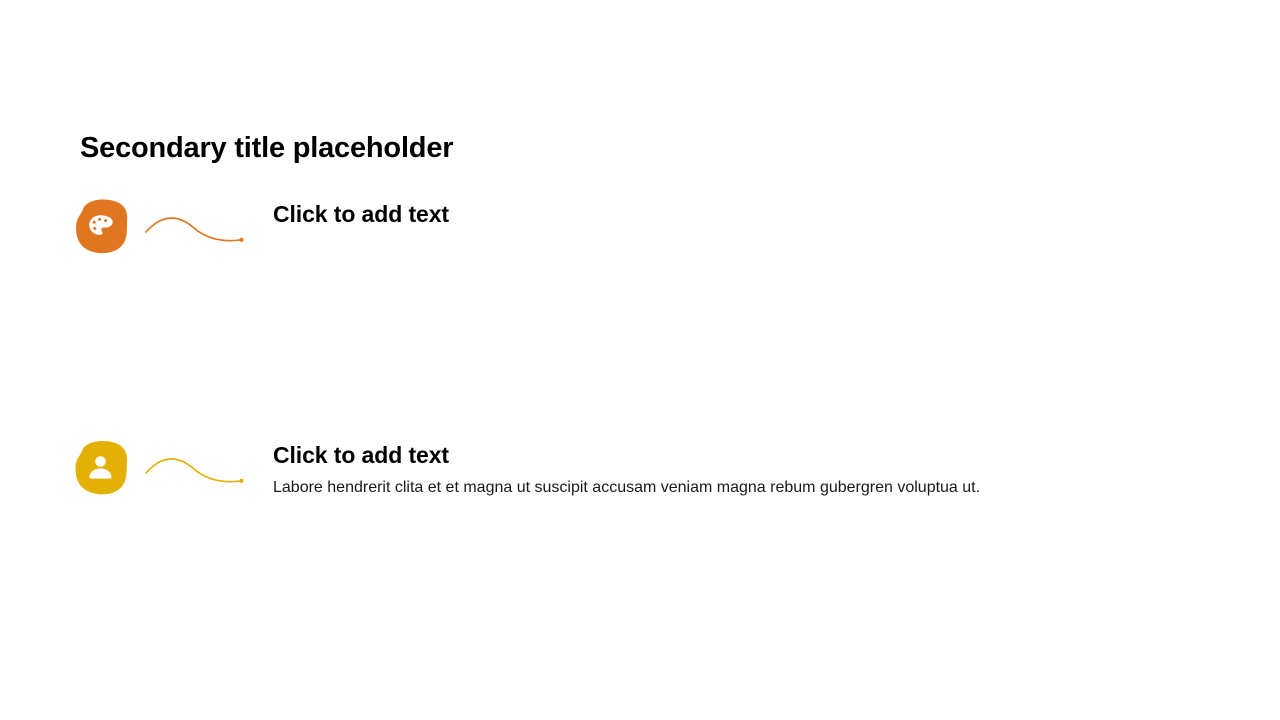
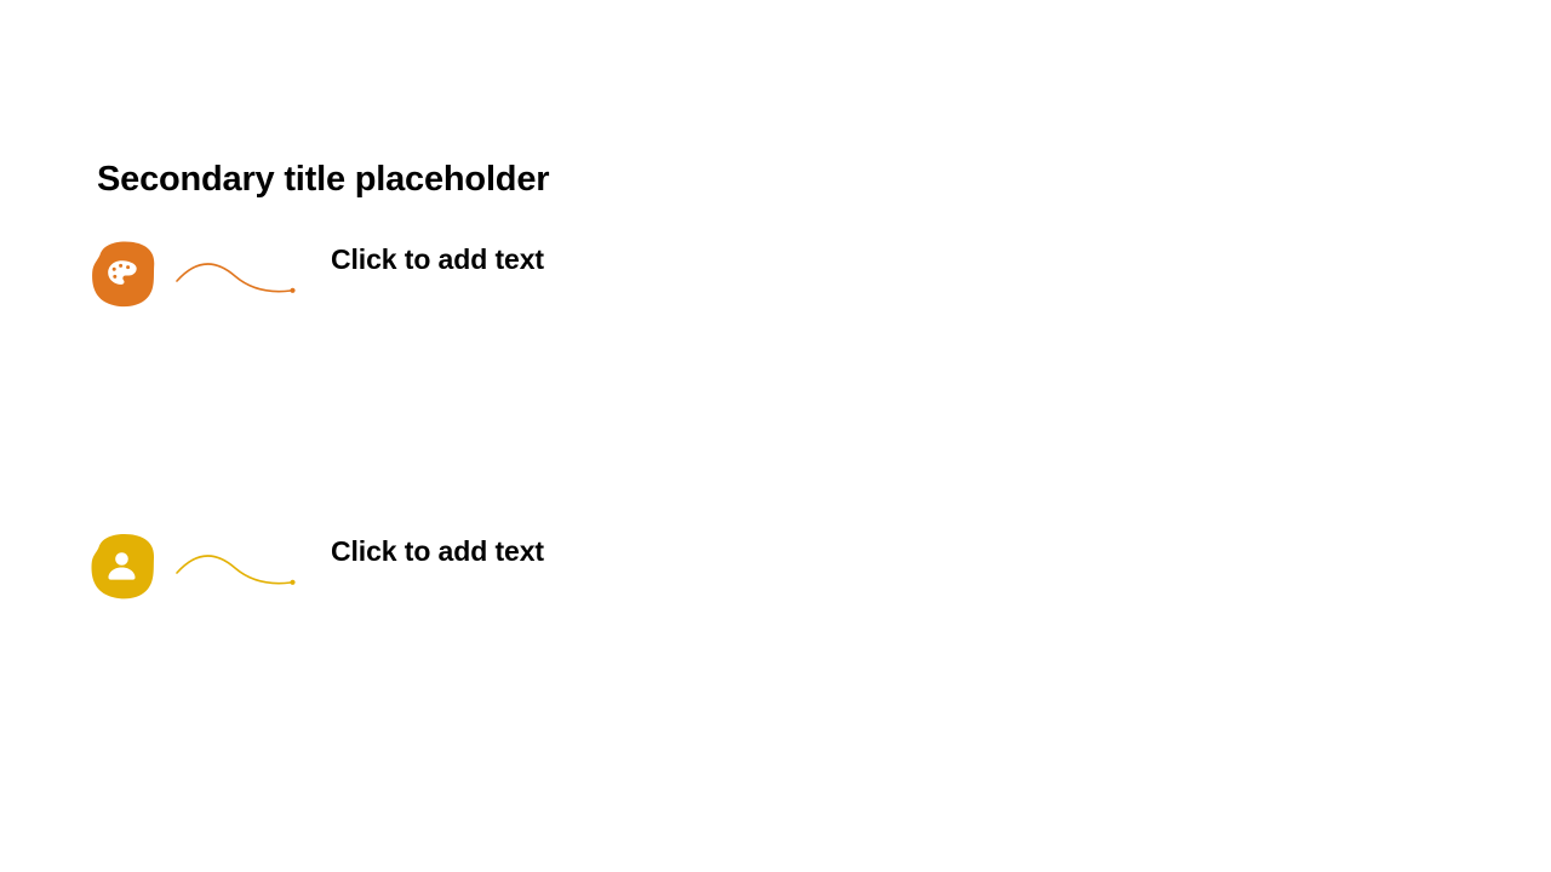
  Secondary title placeholder
  Click to add text
  Click to add text
- Labore hendrerit clita et et magna ut suscipit accusam veniam magna rebum gubergren voluptua ut.
